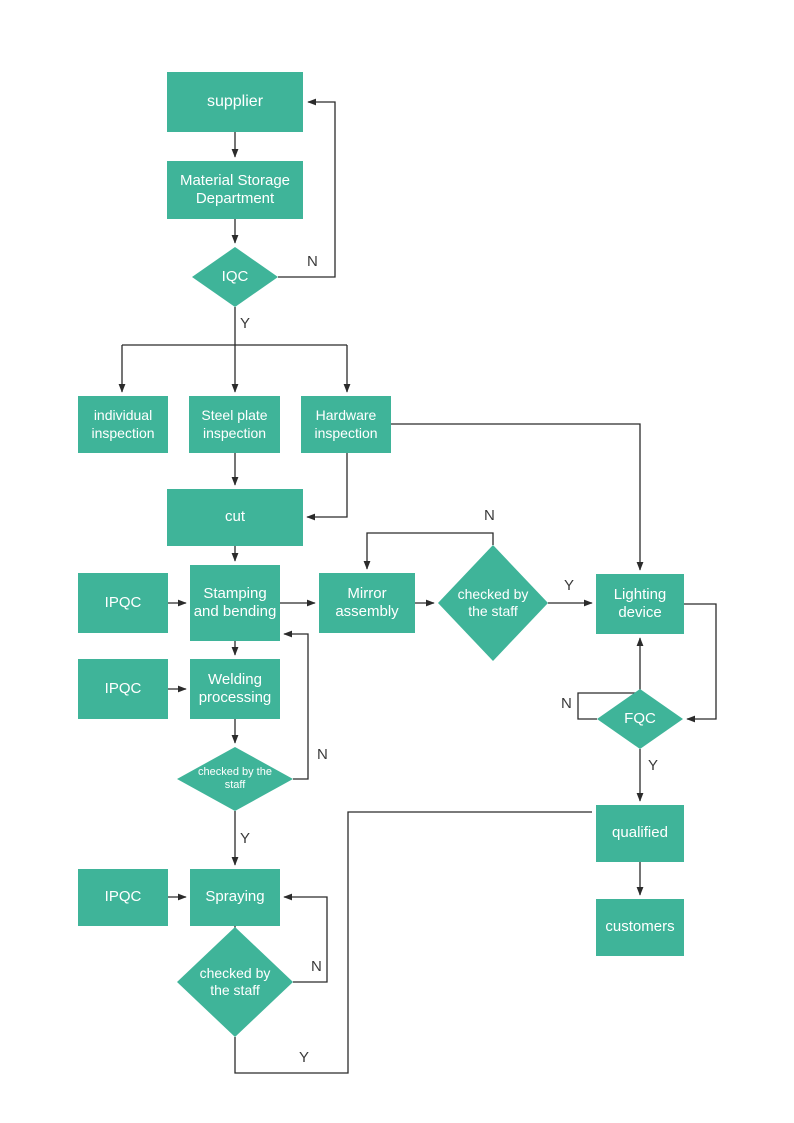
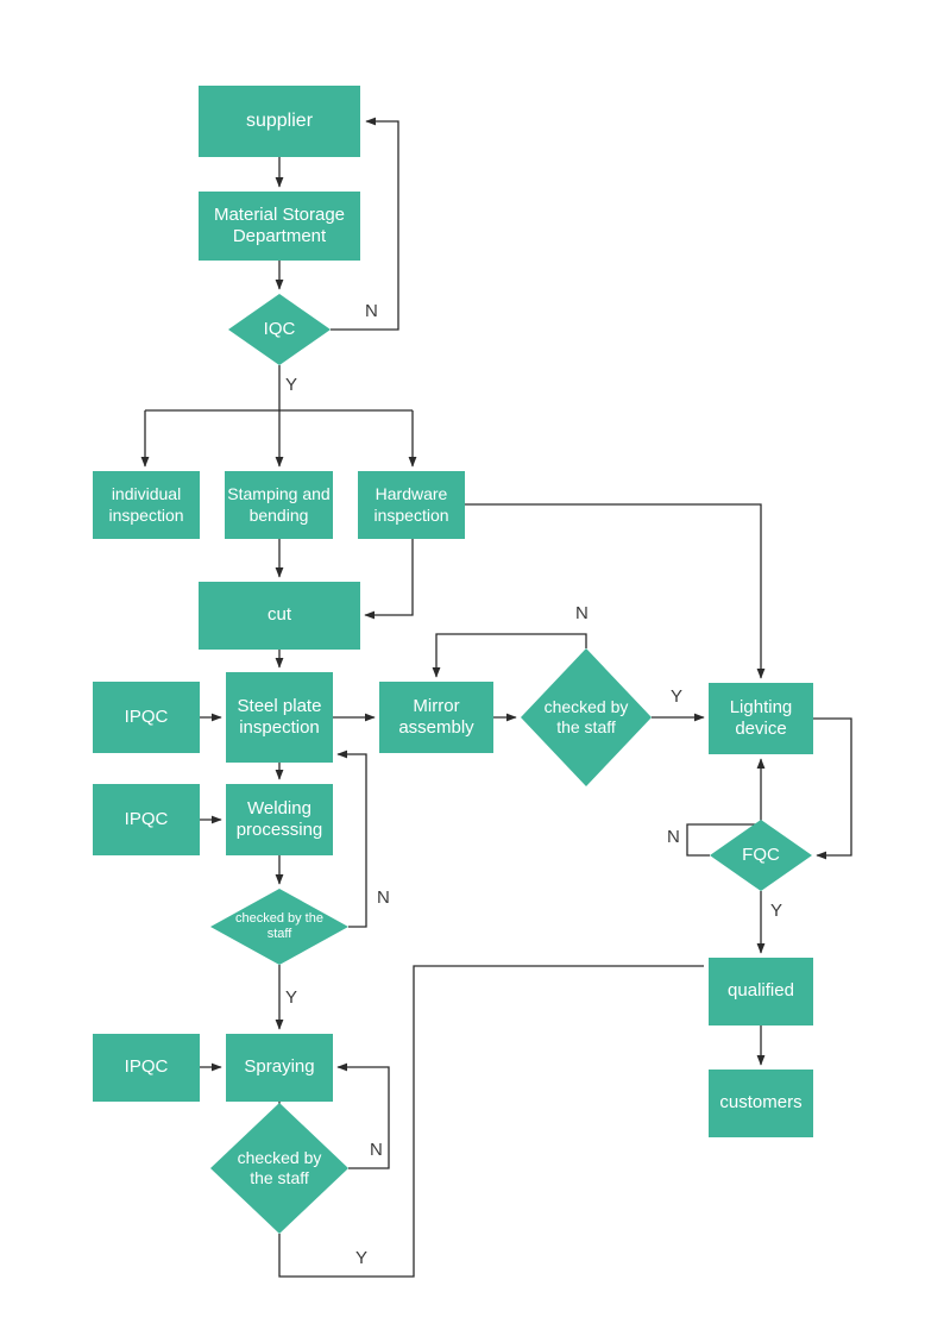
  supplier
  Material Storage Department
  IQC
  individual inspection
- Steel plate inspection
+ Stamping and bending
  Hardware inspection
  cut
  IPQC
- Stamping and bending
+ Steel plate inspection
  Mirror assembly
  checked by the staff
  Lighting device
  IPQC
  Welding processing
  checked by the staff
  FQC
  qualified
  IPQC
  Spraying
  checked by the staff
  customers
  N
  Y
  N
  Y
  N
  Y
  N
  Y
  N
  Y
